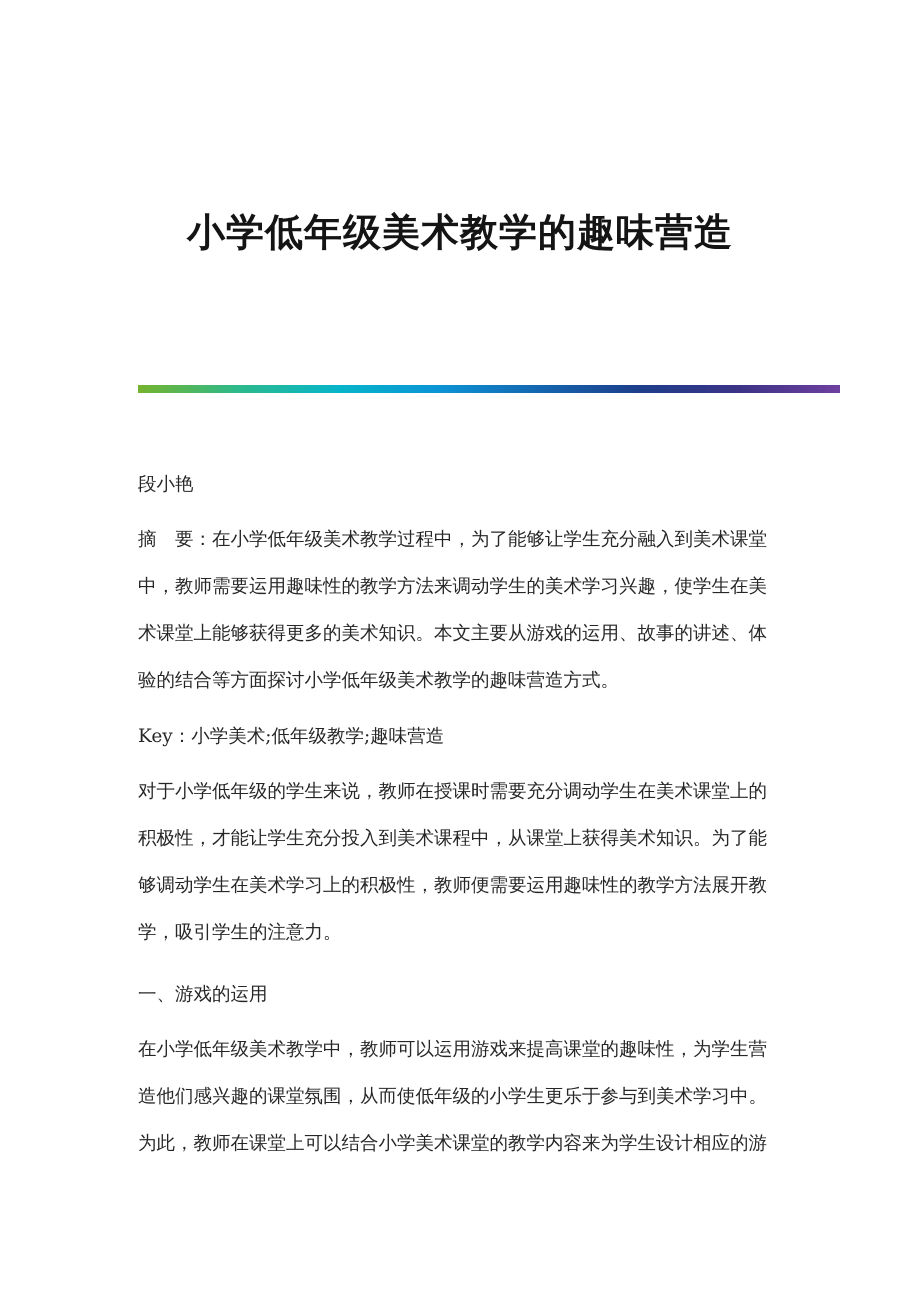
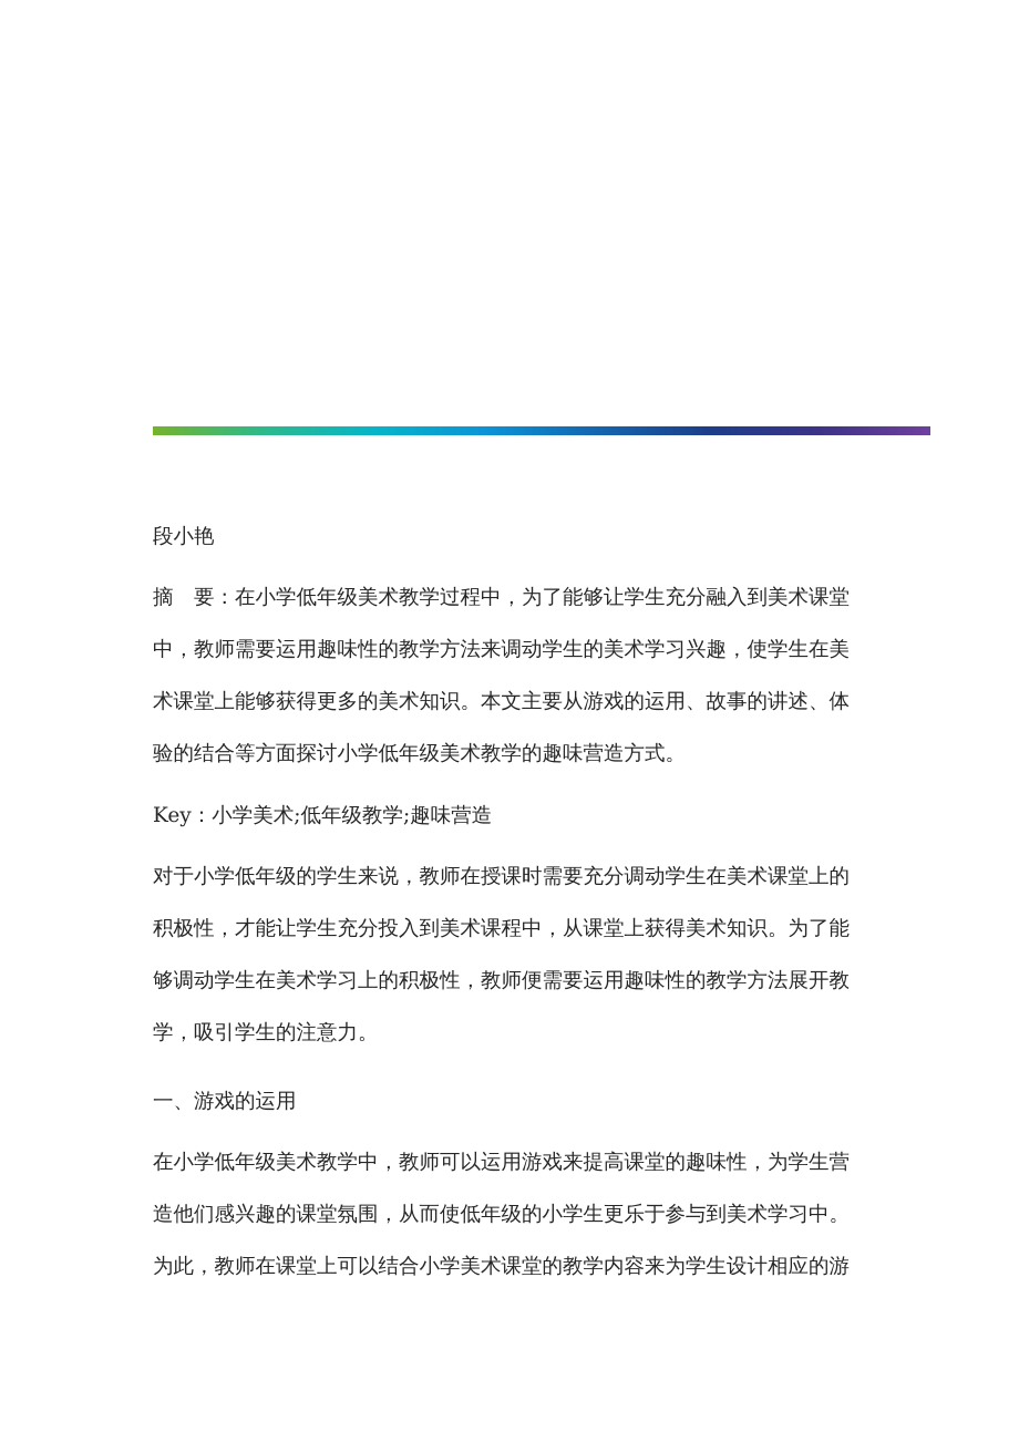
- 小学低年级美术教学的趣味营造
  段小艳
  摘 要：在小学低年级美术教学过程中，为了能够让学生充分融入到美术课堂中，教师需要运用趣味性的教学方法来调动学生的美术学习兴趣，使学生在美术课堂上能够获得更多的美术知识。本文主要从游戏的运用、故事的讲述、体验的结合等方面探讨小学低年级美术教学的趣味营造方式。
  Key：小学美术;低年级教学;趣味营造
  对于小学低年级的学生来说，教师在授课时需要充分调动学生在美术课堂上的积极性，才能让学生充分投入到美术课程中，从课堂上获得美术知识。为了能够调动学生在美术学习上的积极性，教师便需要运用趣味性的教学方法展开教学，吸引学生的注意力。
  一、游戏的运用
  在小学低年级美术教学中，教师可以运用游戏来提高课堂的趣味性，为学生营造他们感兴趣的课堂氛围，从而使低年级的小学生更乐于参与到美术学习中。为此，教师在课堂上可以结合小学美术课堂的教学内容来为学生设计相应的游
